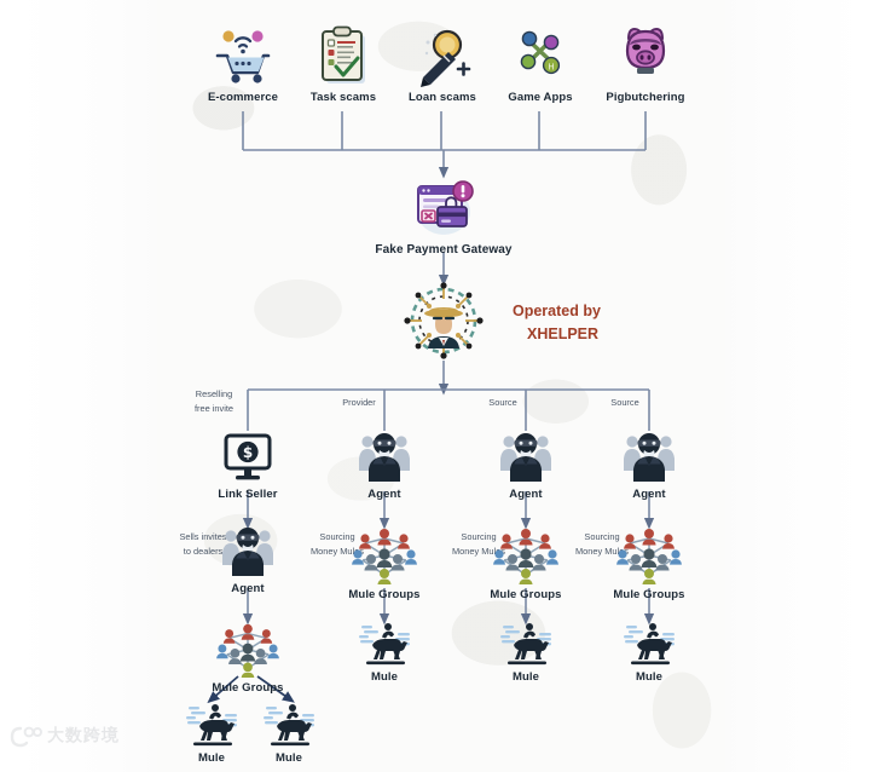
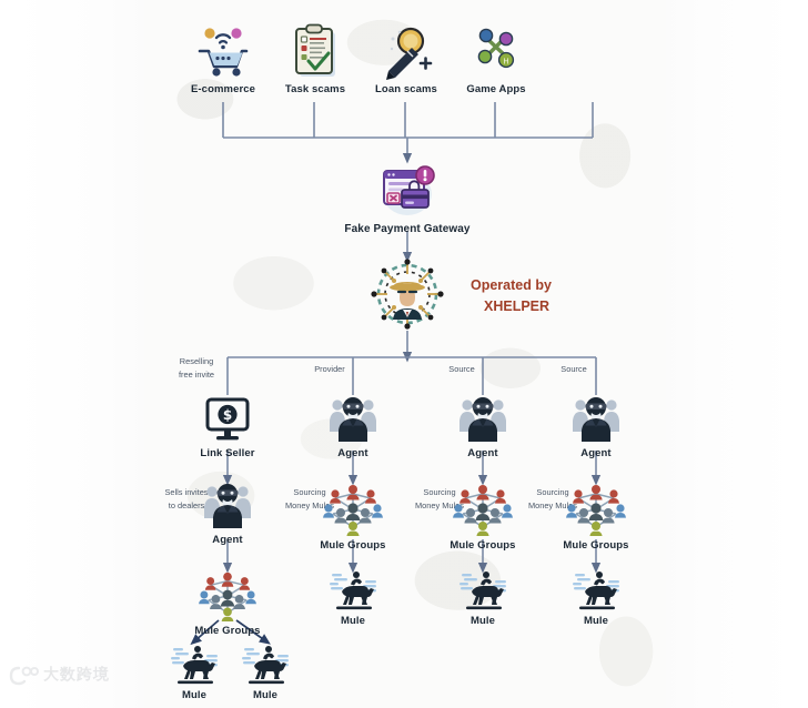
  E-commerce
  Task scams
  Loan scams
  H
  Game Apps
- Pigbutchering
  Fake Payment Gateway
  Operated by
  XHELPER
  Reselling
  free invite
  Provider
  Source
  Source
  $
  Link Seller
  Agent
  Agent
  Agent
  Sells invites
  to dealers
  Agent
  Sourcing
  Money Muls
  Mule Groups
  Sourcing
  Money Muls
  Mule Groups
  Sourcing
  Money Muls
  Mule Groups
  Mule Groups
  Mule
  Mule
  Mule
  Mule
  Mule
  大数跨境
